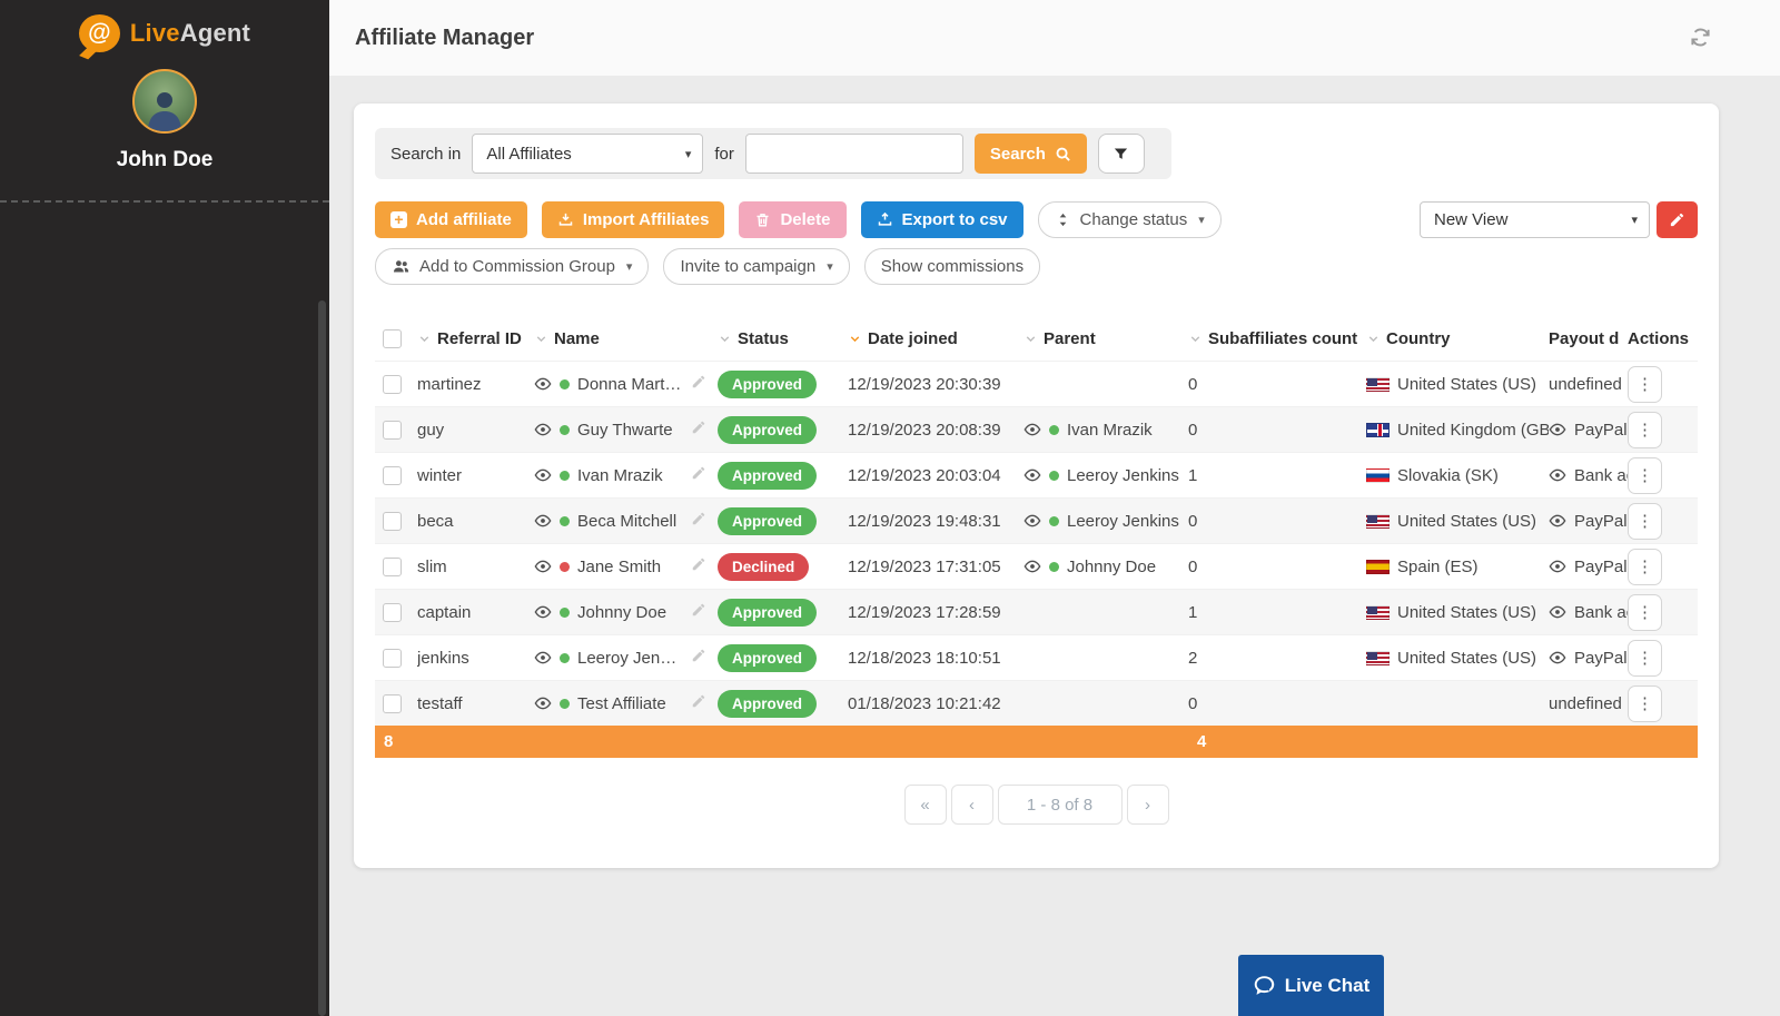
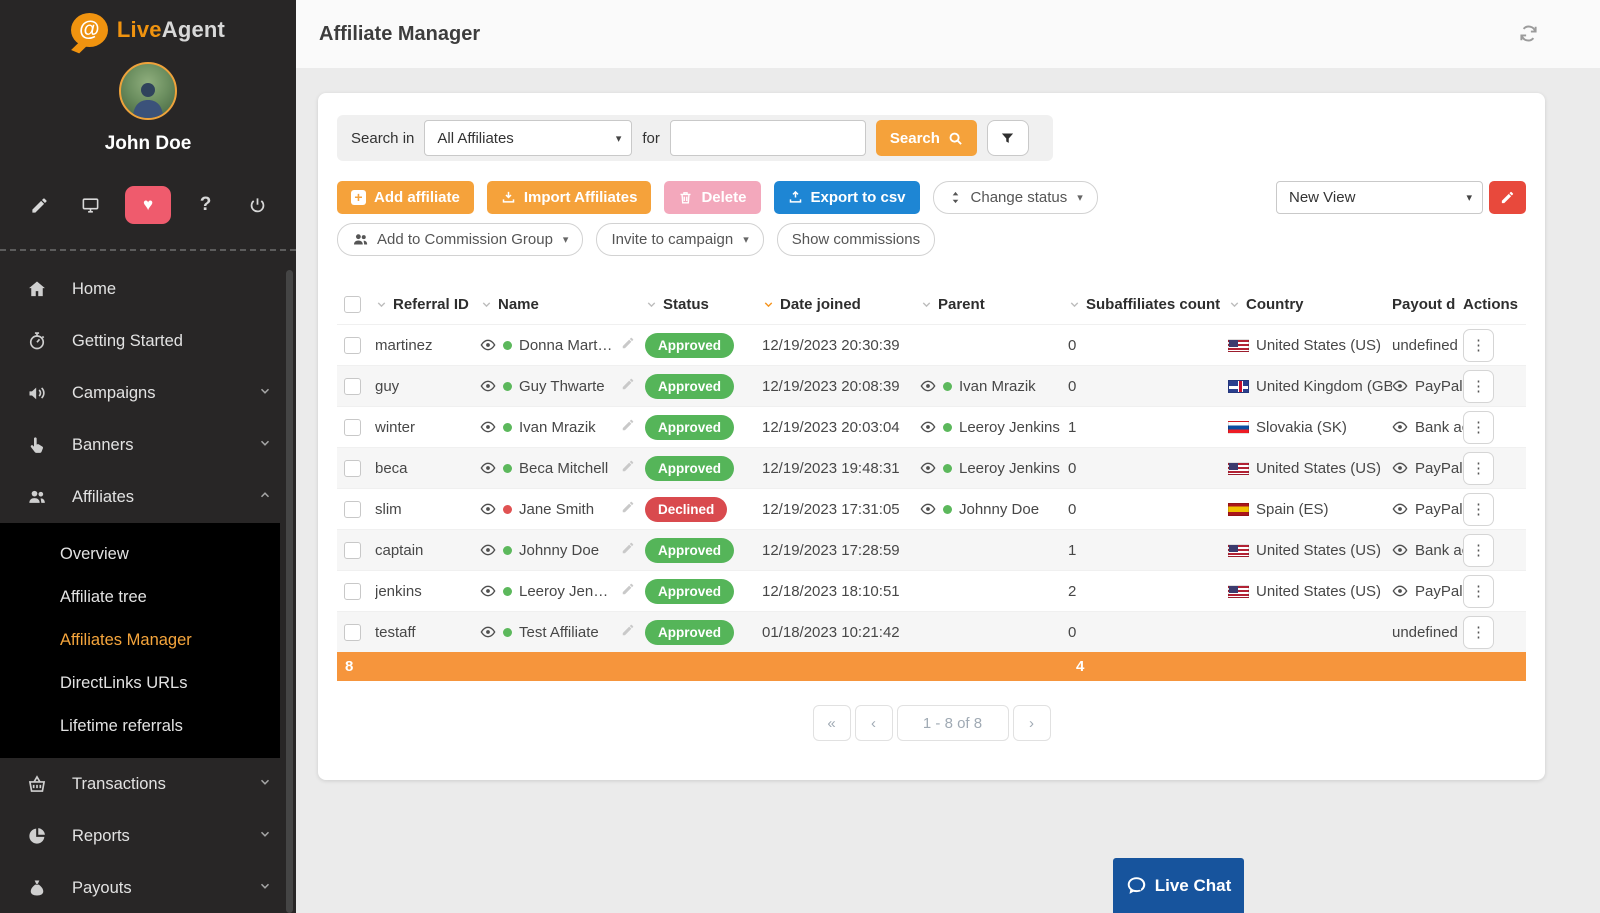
  @
  LiveAgent
  John Doe
+ ♥
+ ?
+ Home
+ Getting Started
+ Campaigns
+ Banners
+ Affiliates
+ Overview
+ Affiliate tree
+ Affiliates Manager
+ DirectLinks URLs
+ Lifetime referrals
+ Transactions
+ Reports
+ Payouts
  Affiliate Manager
  Search in
  All Affiliates
  ▾
  for
  Search
  +
  Add affiliate
  Import Affiliates
  Delete
  Export to csv
  Change status
  ▾
  New View
  ▾
  Add to Commission Group
  ▾
  Invite to campaign
  ▾
  Show commissions
  Referral ID
  Name
  Status
  Date joined
  Parent
  Subaffiliates count
  Country
  Payout d
  Actions
  martinez
  Donna Martine
  Approved
  12/19/2023 20:30:39
  0
  United States (US)
  undefined
  ⋮
  guy
  Guy Thwarte
  Approved
  12/19/2023 20:08:39
  Ivan Mrazik
  0
  United Kingdom (GB
  PayPal
  ⋮
  winter
  Ivan Mrazik
  Approved
  12/19/2023 20:03:04
  Leeroy Jenkins
  1
  Slovakia (SK)
  Bank a
  ⋮
  beca
  Beca Mitchell
  Approved
  12/19/2023 19:48:31
  Leeroy Jenkins
  0
  United States (US)
  PayPal
  ⋮
  slim
  Jane Smith
  Declined
  12/19/2023 17:31:05
  Johnny Doe
  0
  Spain (ES)
  PayPal
  ⋮
  captain
  Johnny Doe
  Approved
  12/19/2023 17:28:59
  1
  United States (US)
  Bank a
  ⋮
  jenkins
  Leeroy Jenkin
  Approved
  12/18/2023 18:10:51
  2
  United States (US)
  PayPal
  ⋮
  testaff
  Test Affiliate
  Approved
  01/18/2023 10:21:42
  0
  undefined
  ⋮
  8
  4
  «
  ‹
  1 - 8 of 8
  ›
  Live Chat
